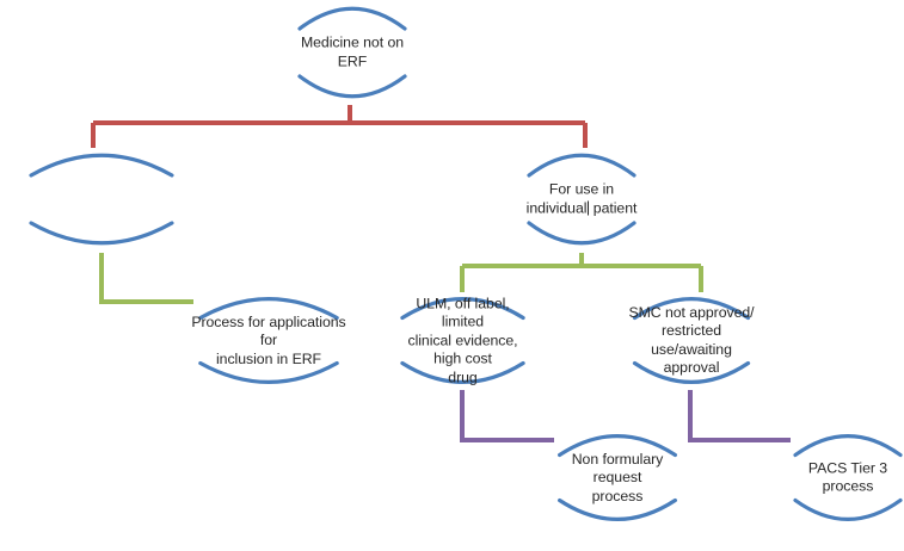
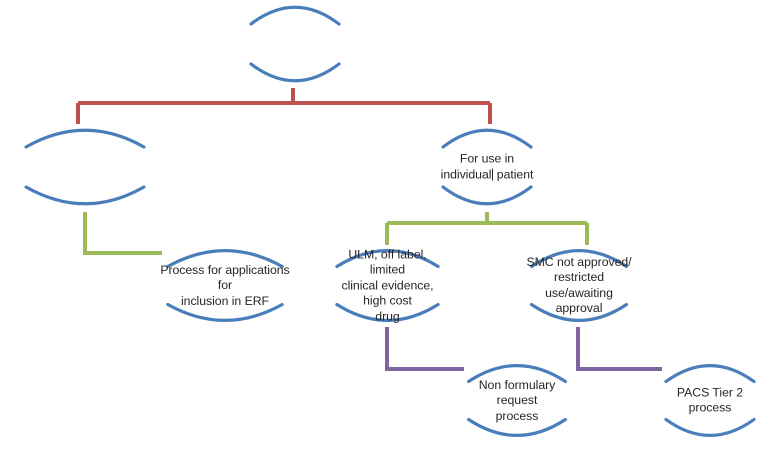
- Medicine not on ERF
  For use in individual patient
  Process for applications for
  inclusion in ERF
  ULM, off label, limited
  clinical evidence, high cost
  drug
  SMC not approved/
  restricted use/awaiting
  approval
  Non formulary request
  process
- PACS Tier 3 process
+ PACS Tier 2 process
